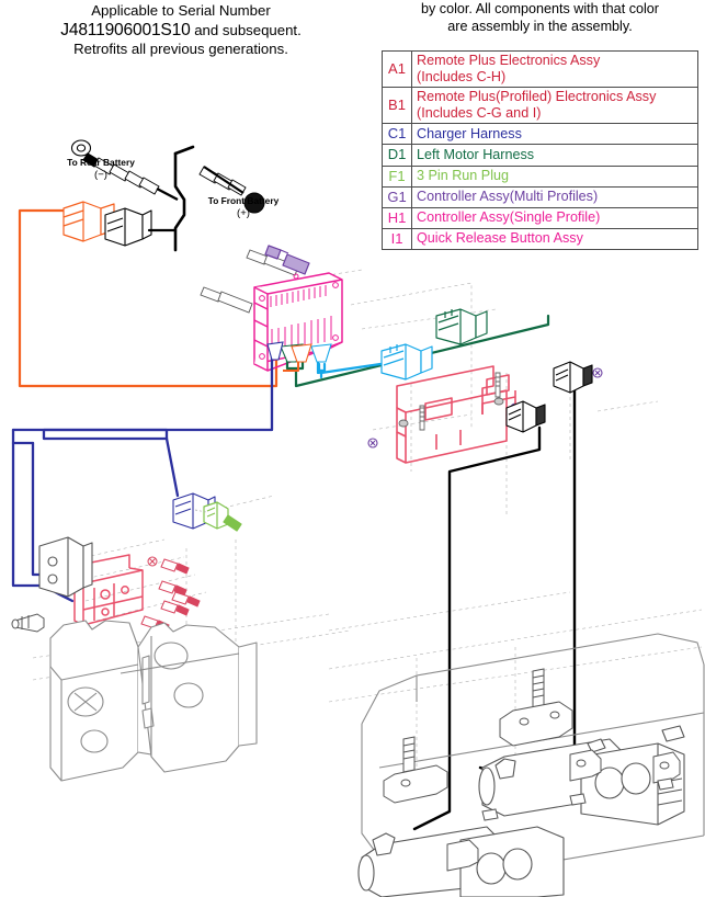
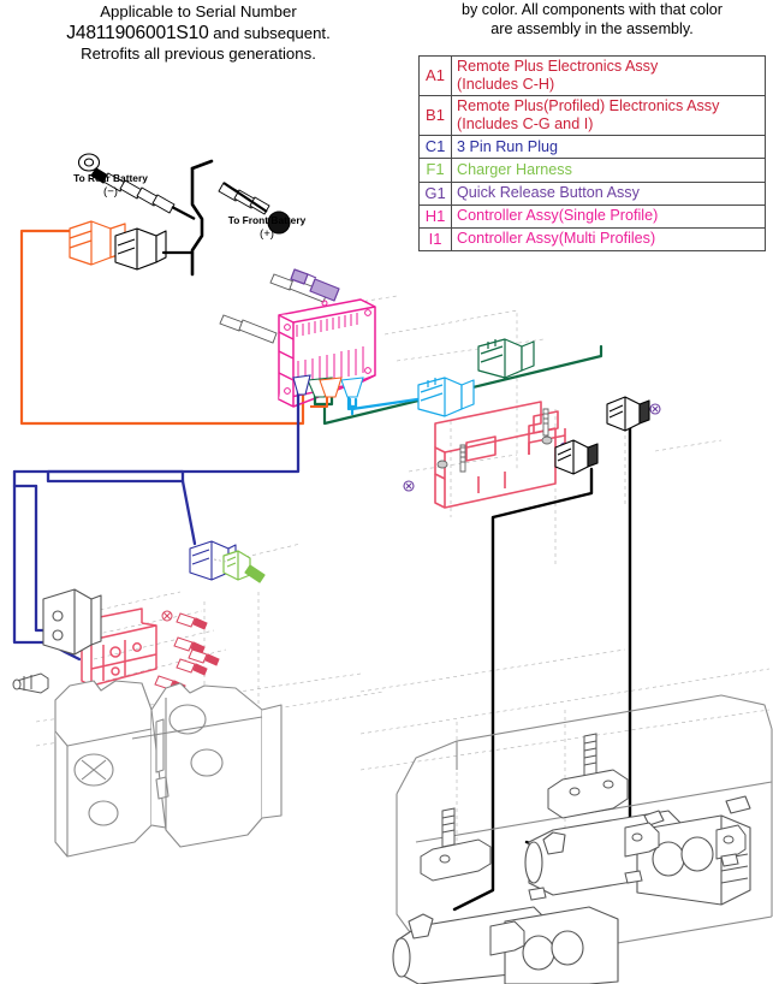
  Applicable to Serial Number
  J4811906001S10 and subsequent.
  Retrofits all previous generations.
  by color. All components with that color
  are assembly in the assembly.
  A1	Remote Plus Electronics Assy (Includes C-H)
  B1	Remote Plus(Profiled) Electronics Assy (Includes C-G and I)
- C1	Charger Harness
+ C1	3 Pin Run Plug
- D1	Left Motor Harness
- F1	3 Pin Run Plug
+ F1	Charger Harness
- G1	Controller Assy(Multi Profiles)
+ G1	Quick Release Button Assy
  H1	Controller Assy(Single Profile)
- I1	Quick Release Button Assy
+ I1	Controller Assy(Multi Profiles)
  To Rear Battery
  (−)
  To Front Battery
  (+)
